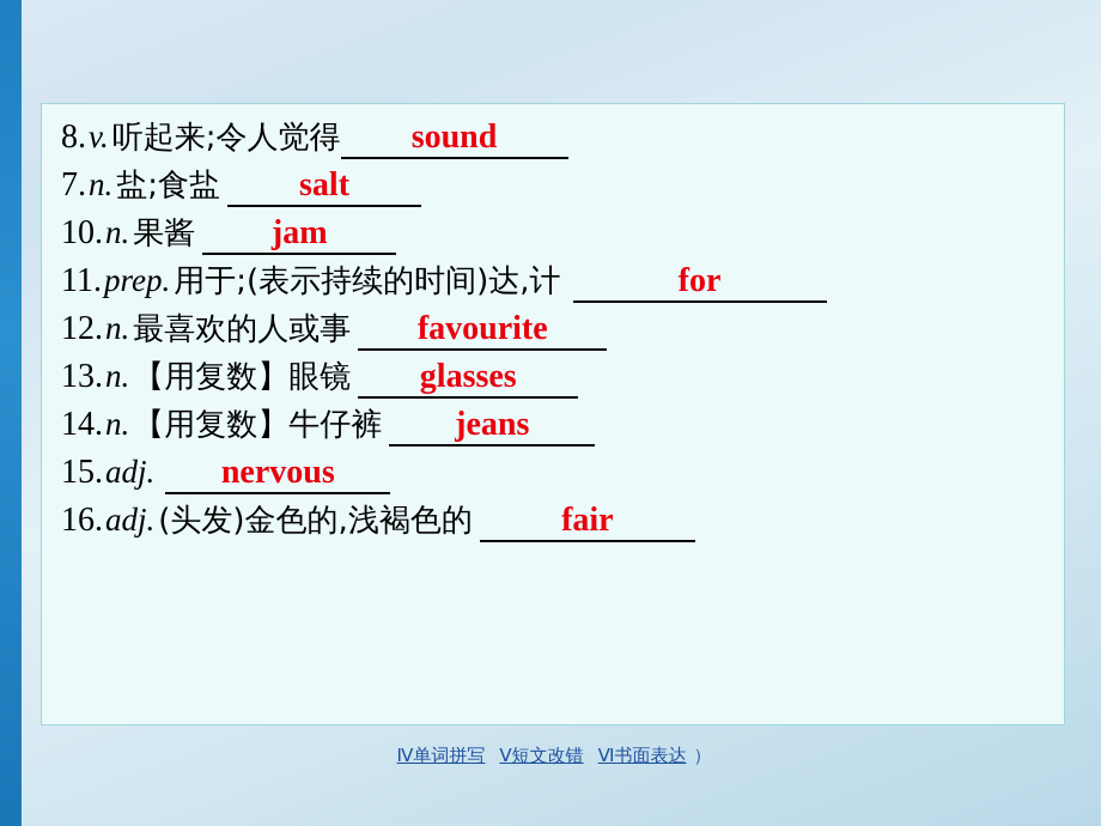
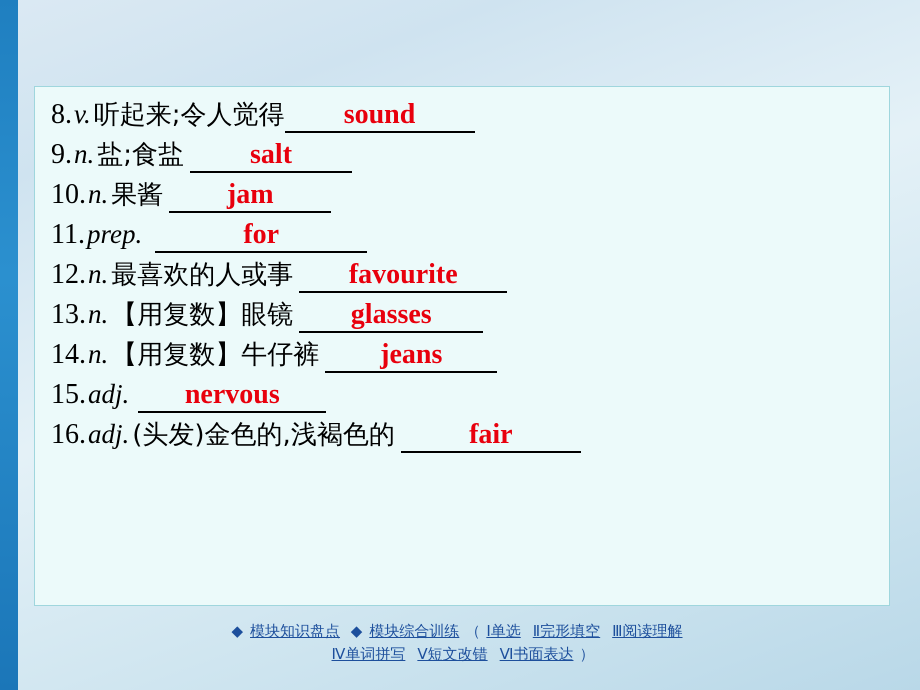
  8.
  v.
  听起来;令人觉得
  sound
- 7.
+ 9.
  n.
  盐;食盐
  salt
  10.
  n.
  果酱
  jam
  11.
  prep.
- 用于;(表示持续的时间)达,计
  for
  12.
  n.
  最喜欢的人或事
  favourite
  13.
  n.
  【用复数】眼镜
  glasses
  14.
  n.
  【用复数】牛仔裤
  jeans
  15.
  adj.
  nervous
  16.
  adj.
  (头发)金色的,浅褐色的
  fair
+ ◆ 模块知识盘点 ◆ 模块综合训练 （ Ⅰ单选 Ⅱ完形填空 Ⅲ阅读理解
  Ⅳ单词拼写 Ⅴ短文改错 Ⅵ书面表达 ）
